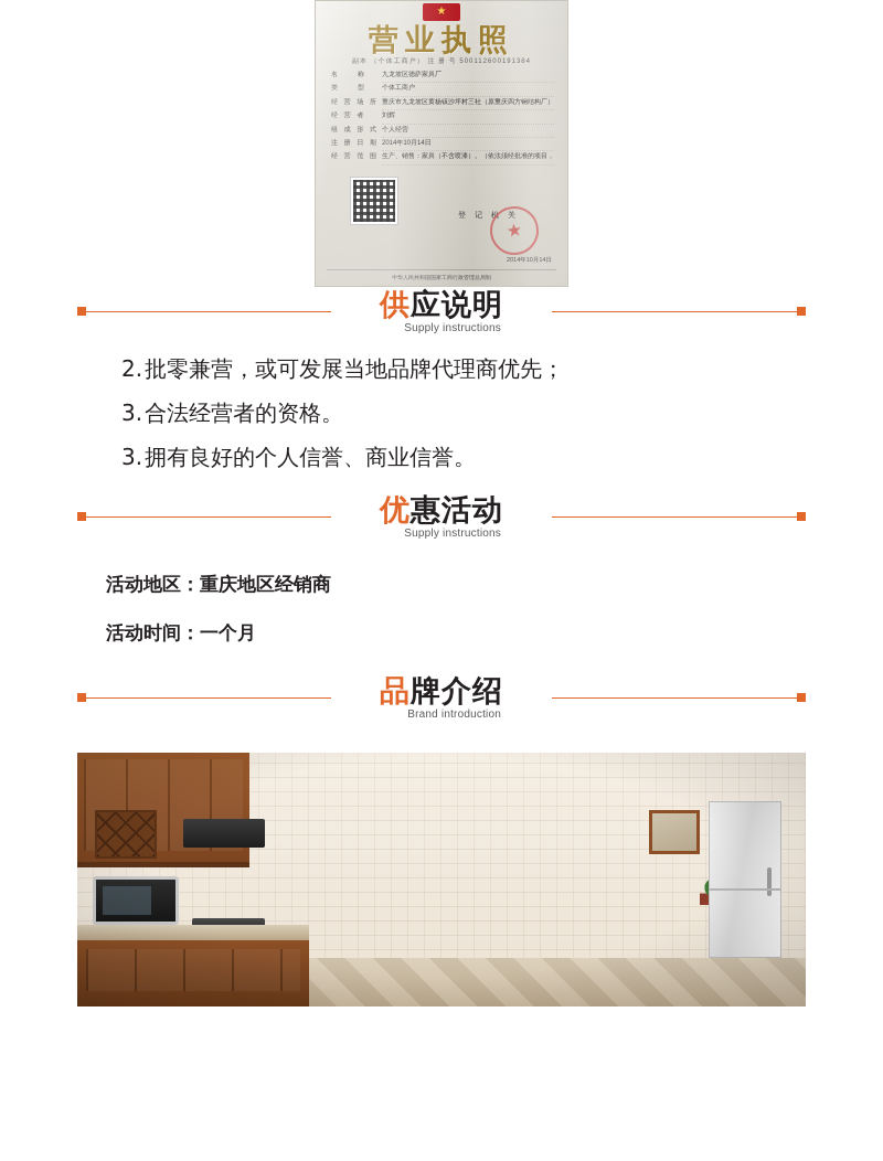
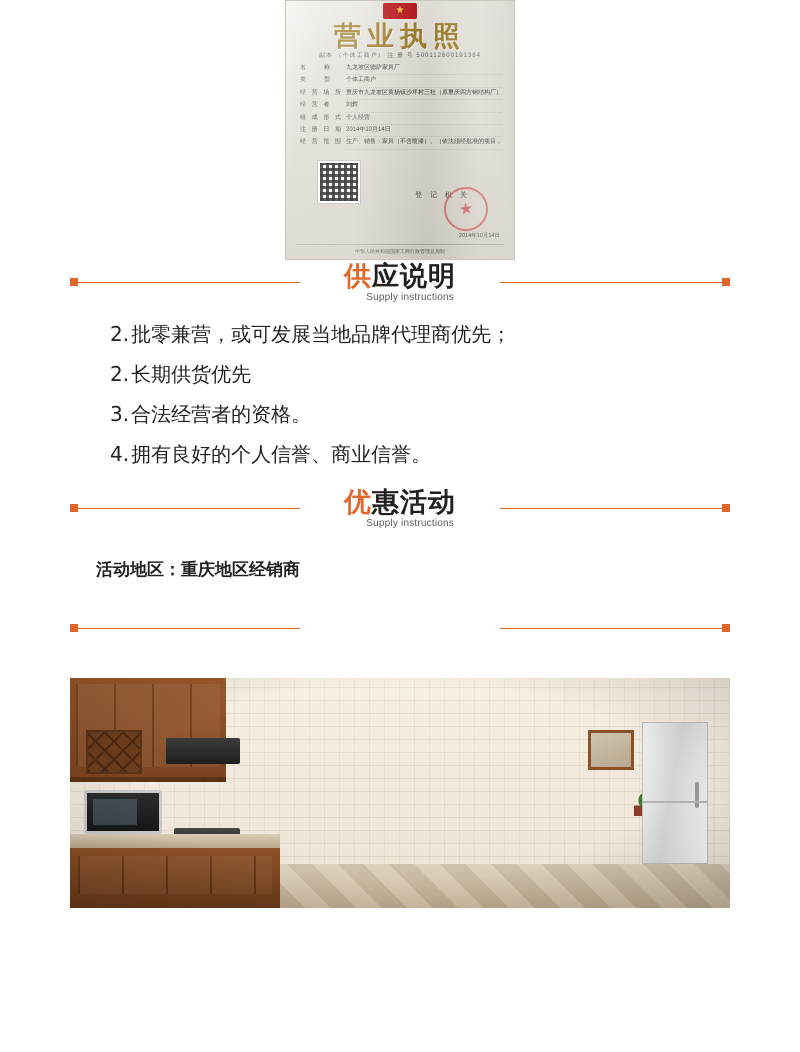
  供应说明
  Supply instructions
  2.批零兼营，或可发展当地品牌代理商优先；
+ 2.长期供货优先
  3.合法经营者的资格。
- 3.拥有良好的个人信誉、商业信誉。
+ 4.拥有良好的个人信誉、商业信誉。
  优惠活动
  Supply instructions
  活动地区：重庆地区经销商
- 活动时间：一个月
- 品牌介绍
- Brand introduction
